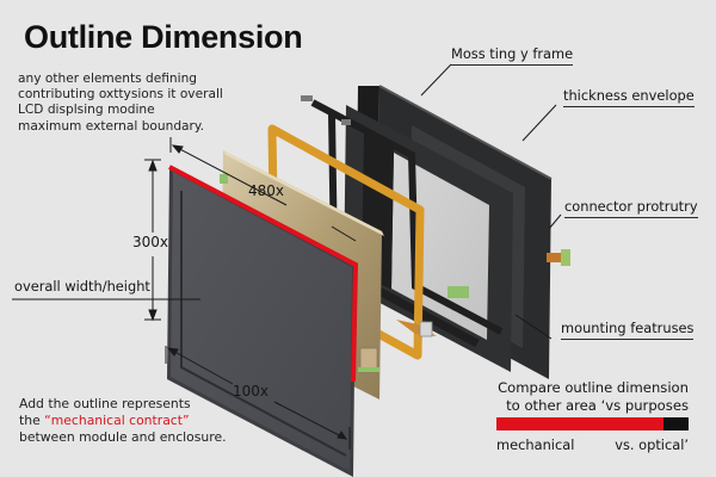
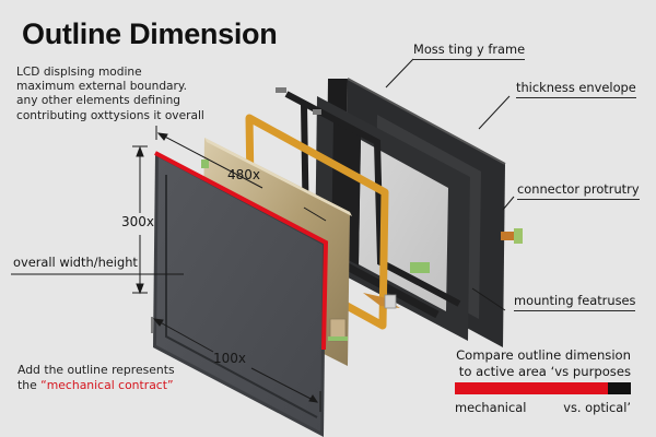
  Outline Dimension
- any other elements defining
+ LCD displsing modine
- contributing oxttysions it overall
+ maximum external boundary.
- LCD displsing modine
+ any other elements defining
- maximum external boundary.
+ contributing oxttysions it overall
  Moss ting y frame
  thickness envelope
  connector protrutry
  mounting featruses
  overall width/height
  480x
  300x
  100x
  Add the outline represents
  the “mechanical contract”
- between module and enclosure.
  Compare outline dimension
- to other area ‘vs purposes
+ to active area ‘vs purposes
  mechanical
  vs. optical’
